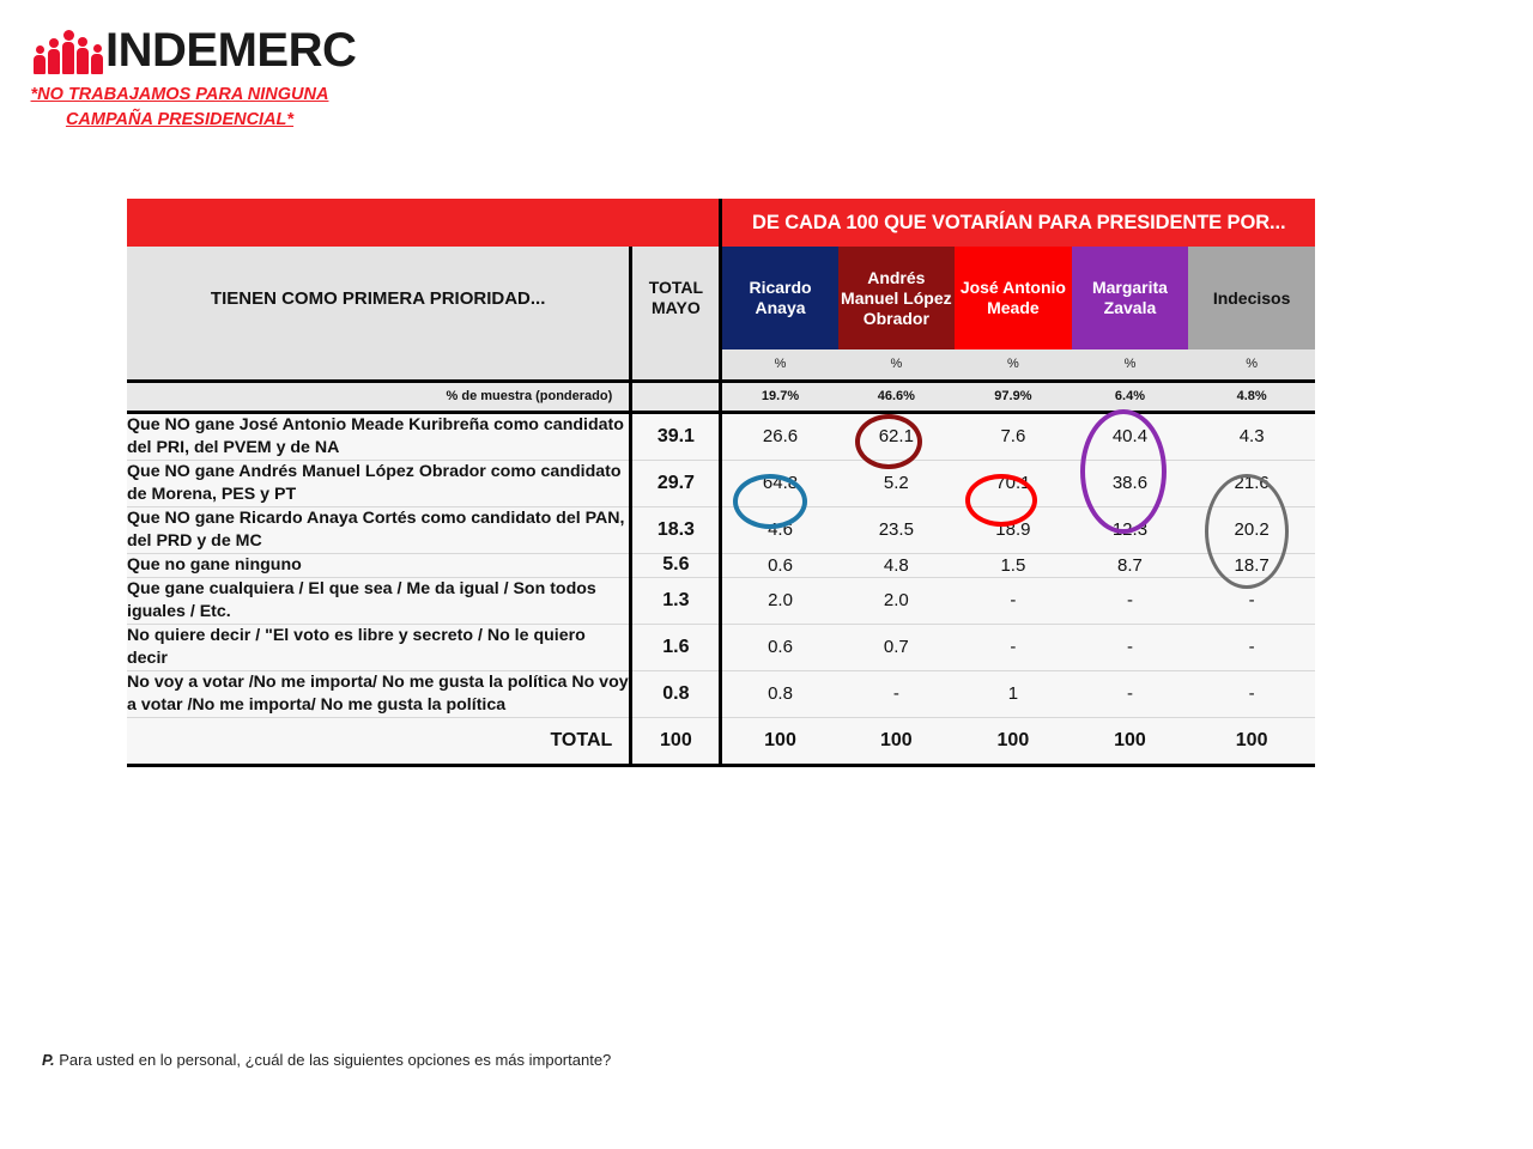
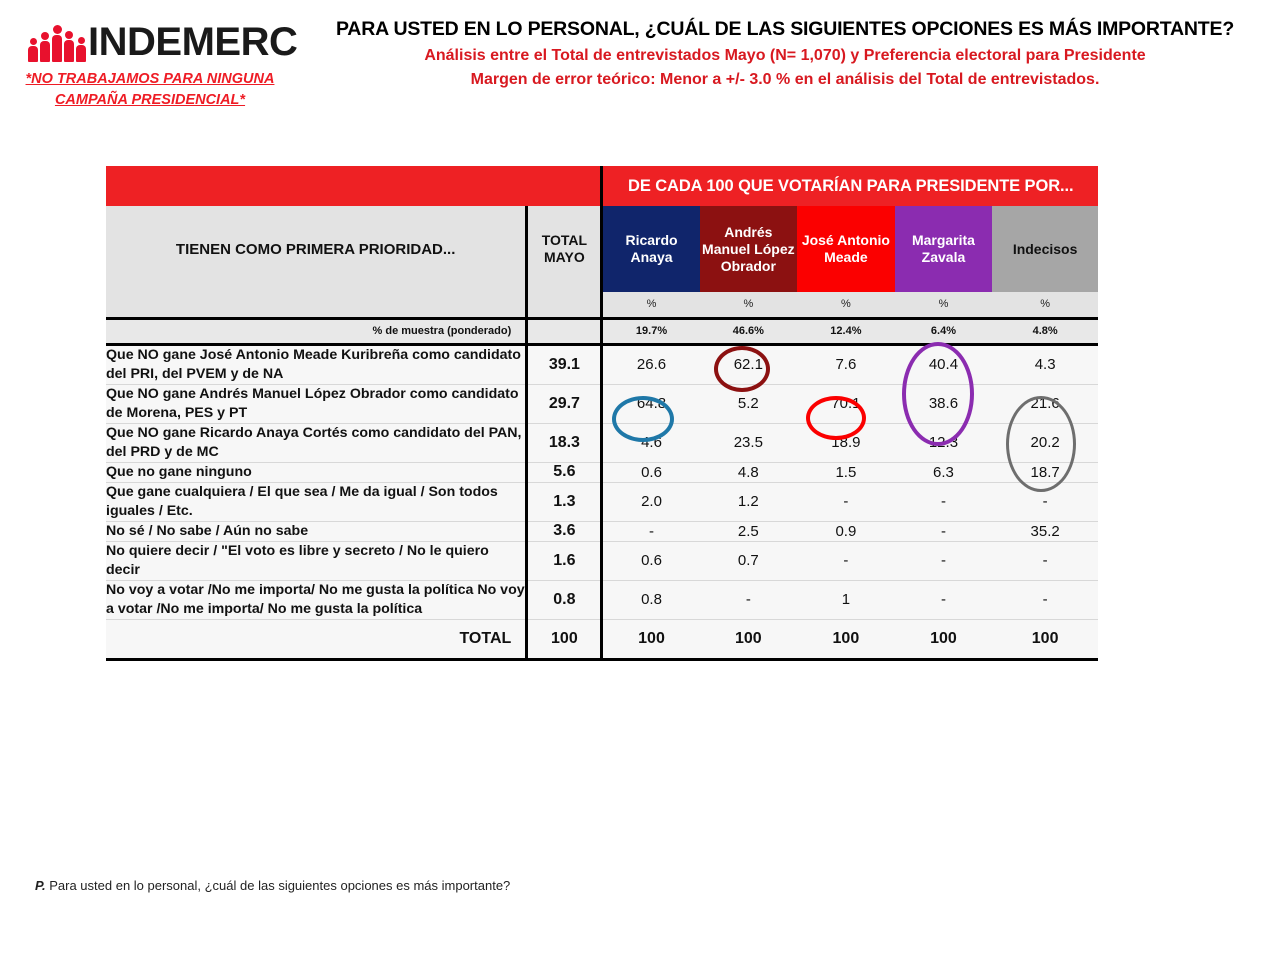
  INDEMERC
  *NO TRABAJAMOS PARA NINGUNA
  CAMPAÑA PRESIDENCIAL*
+ PARA USTED EN LO PERSONAL, ¿CUÁL DE LAS SIGUIENTES OPCIONES ES MÁS IMPORTANTE?
+ Análisis entre el Total de entrevistados Mayo (N= 1,070) y Preferencia electoral para Presidente
+ Margen de error teórico: Menor a +/- 3.0 % en el análisis del Total de entrevistados.
  	DE CADA 100 QUE VOTARÍAN PARA PRESIDENTE POR...
  TIENEN COMO PRIMERA PRIORIDAD...	TOTAL MAYO	Ricardo Anaya	Andrés Manuel López Obrador	José Antonio Meade	Margarita Zavala	Indecisos
  		%	%	%	%	%
- % de muestra (ponderado)		19.7%	46.6%	97.9%	6.4%	4.8%
+ % de muestra (ponderado)		19.7%	46.6%	12.4%	6.4%	4.8%
  Que NO gane José Antonio Meade Kuribreña como candidato del PRI, del PVEM y de NA	39.1	26.6	62.1	7.6	40.4	4.3
  Que NO gane Andrés Manuel López Obrador como candidato de Morena, PES y PT	29.7	64.8	5.2	70.1	38.6	21.6
  Que NO gane Ricardo Anaya Cortés como candidato del PAN, del PRD y de MC	18.3	4.6	23.5	18.9	12.3	20.2
- Que no gane ninguno	5.6	0.6	4.8	1.5	8.7	18.7
+ Que no gane ninguno	5.6	0.6	4.8	1.5	6.3	18.7
- Que gane cualquiera / El que sea / Me da igual / Son todos iguales / Etc.	1.3	2.0	2.0	-	-	-
+ Que gane cualquiera / El que sea / Me da igual / Son todos iguales / Etc.	1.3	2.0	1.2	-	-	-
+ No sé / No sabe / Aún no sabe	3.6	-	2.5	0.9	-	35.2
  No quiere decir / "El voto es libre y secreto / No le quiero decir	1.6	0.6	0.7	-	-	-
  No voy a votar /No me importa/ No me gusta la política No voy a votar /No me importa/ No me gusta la política	0.8	0.8	-	1	-	-
  TOTAL	100	100	100	100	100	100
  P. Para usted en lo personal, ¿cuál de las siguientes opciones es más importante?
